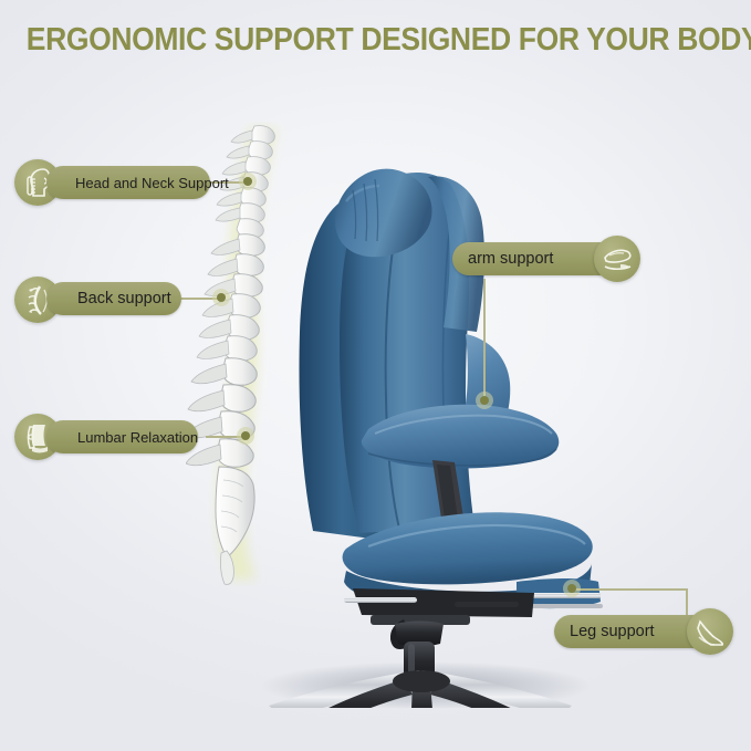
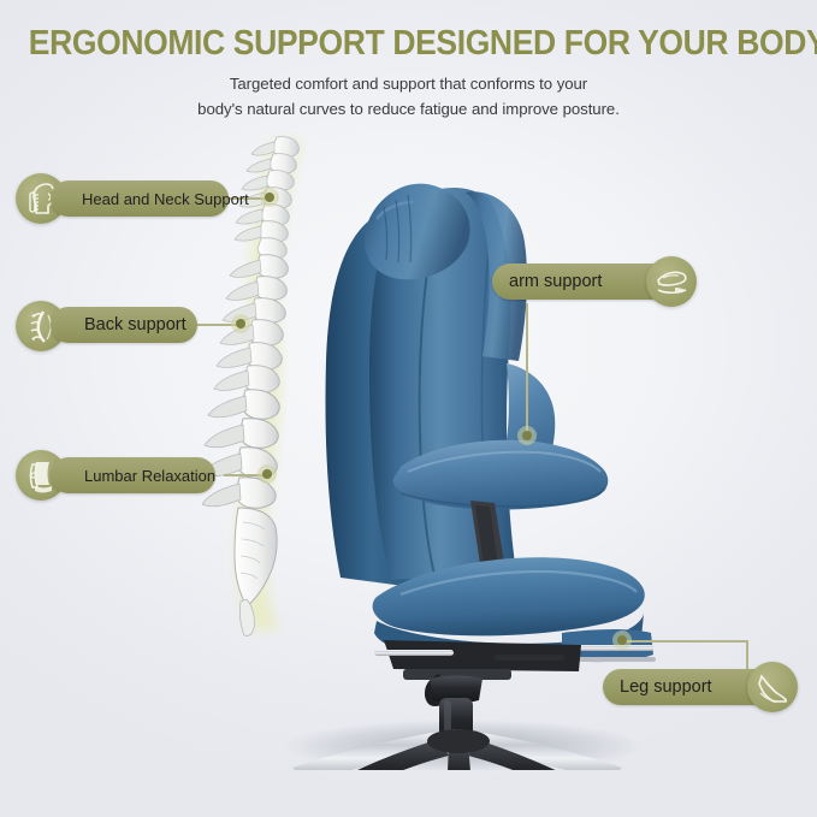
  ERGONOMIC SUPPORT DESIGNED FOR YOUR BOD
+ Targeted comfort and support that conforms to your
+ body's natural curves to reduce fatigue and improve posture.
  Head and Neck Support
  Back support
  Lumbar Relaxation
  arm support
  Leg support
